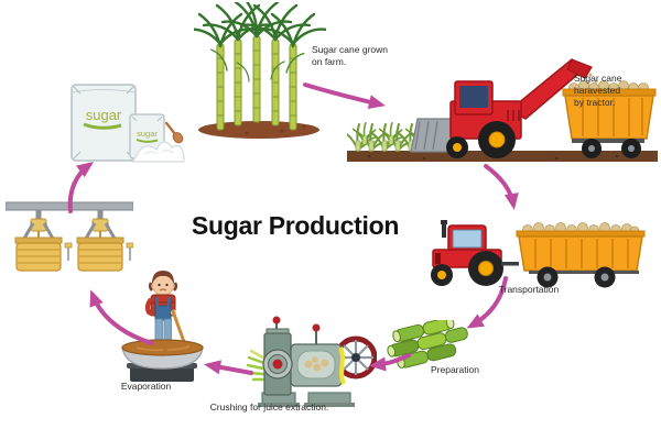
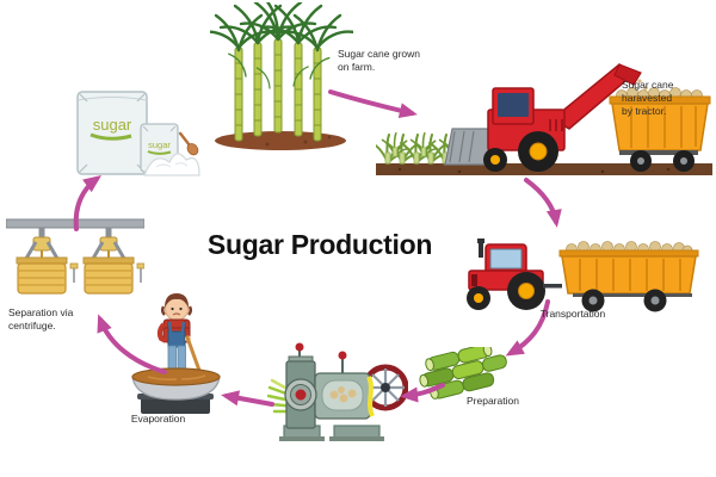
  Sugar Production
  Sugar cane grown
  on farm.
  Sugar cane haravested
  by tractor.
  Transportation
  Preparation
- Crushing for juice extraction.
  Evaporation
+ Separation via
+ centrifuge.
  sugar
  sugar
